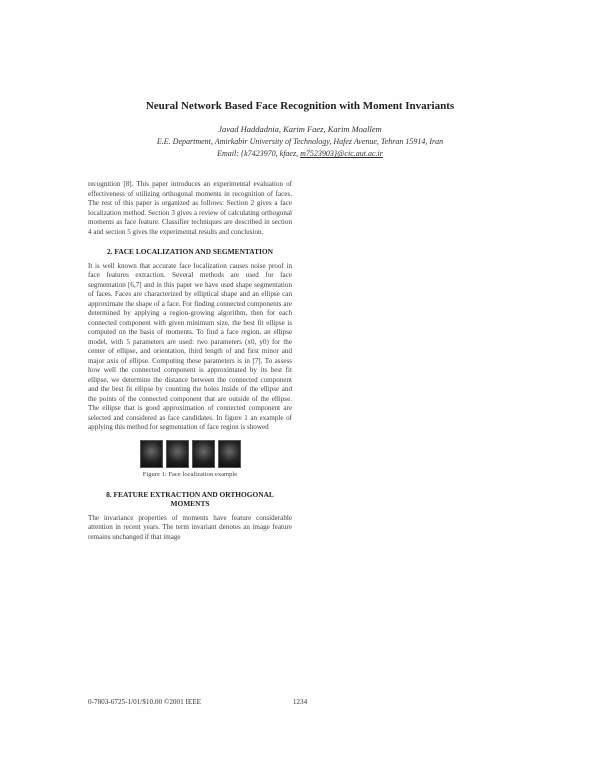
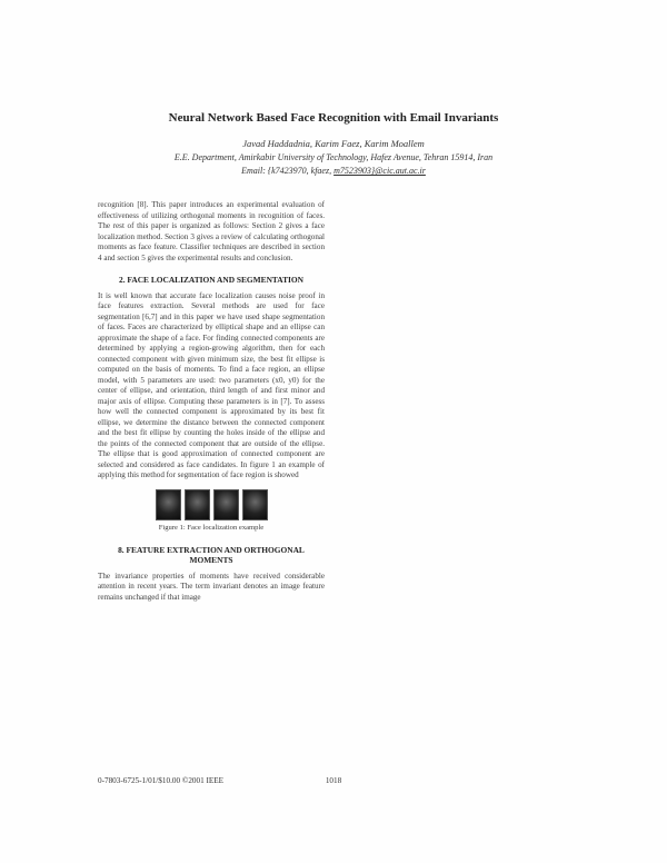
- Neural Network Based Face Recognition with Moment Invariants
+ Neural Network Based Face Recognition with Email Invariants
  Javad Haddadnia, Karim Faez, Karim Moallem
  E.E. Department, Amirkabir University of Technology, Hafez Avenue, Tehran 15914, Iran
  Email: {k7423970, kfaez, m7523903}@cic.aut.ac.ir
  recognition [8]. This paper introduces an experimental evaluation of effectiveness of utilizing orthogonal moments in recognition of faces. The rest of this paper is organized as follows: Section 2 gives a face localization method. Section 3 gives a review of calculating orthogonal moments as face feature. Classifier techniques are described in section 4 and section 5 gives the experimental results and conclusion.
  2. FACE LOCALIZATION AND SEGMENTATION
  It is well known that accurate face localization causes noise proof in face features extraction. Several methods are used for face segmentation [6,7] and in this paper we have used shape segmentation of faces. Faces are characterized by elliptical shape and an ellipse can approximate the shape of a face. For finding connected components are determined by applying a region-growing algorithm, then for each connected component with given minimum size, the best fit ellipse is computed on the basis of moments. To find a face region, an ellipse model, with 5 parameters are used: two parameters (x0, y0) for the center of ellipse, and orientation, third length of and first minor and major axis of ellipse. Computing these parameters is in [7]. To assess how well the connected component is approximated by its best fit ellipse, we determine the distance between the connected component and the best fit ellipse by counting the holes inside of the ellipse and the points of the connected component that are outside of the ellipse. The ellipse that is good approximation of connected component are selected and considered as face candidates. In figure 1 an example of applying this method for segmentation of face region is showed
  8. FEATURE EXTRACTION AND ORTHOGONAL MOMENTS
- The invariance properties of moments have feature considerable attention in recent years. The term invariant denotes an image feature remains unchanged if that image
+ The invariance properties of moments have received considerable attention in recent years. The term invariant denotes an image feature remains unchanged if that image
  0-7803-6725-1/01/$10.00 ©2001 IEEE
- 1234
+ 1018
